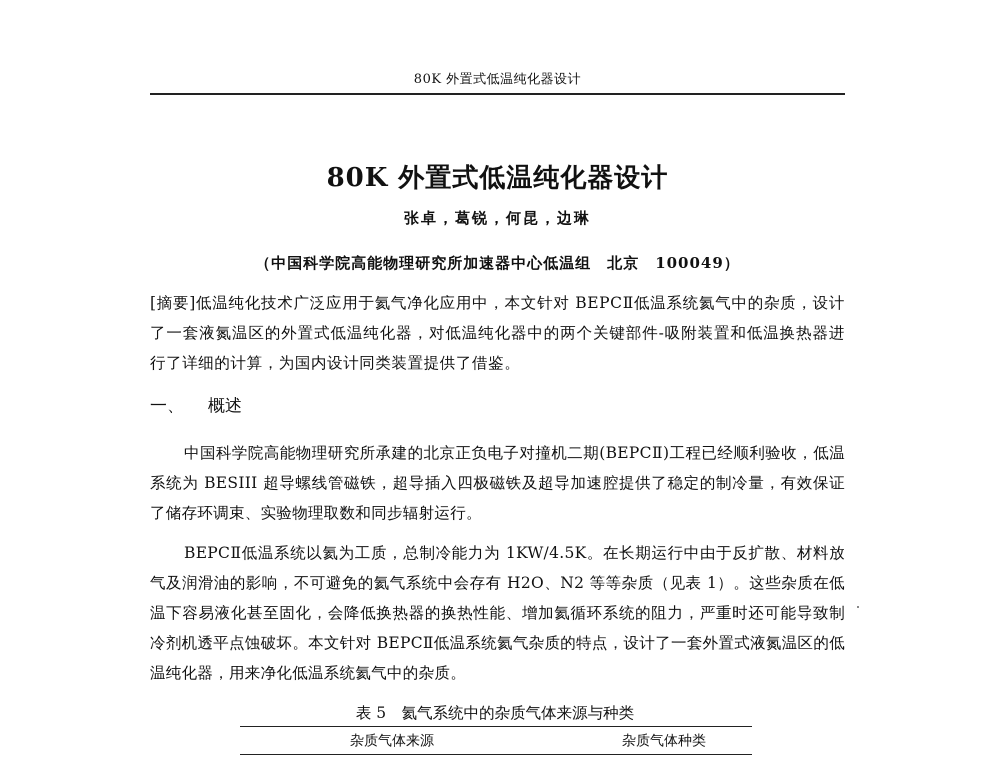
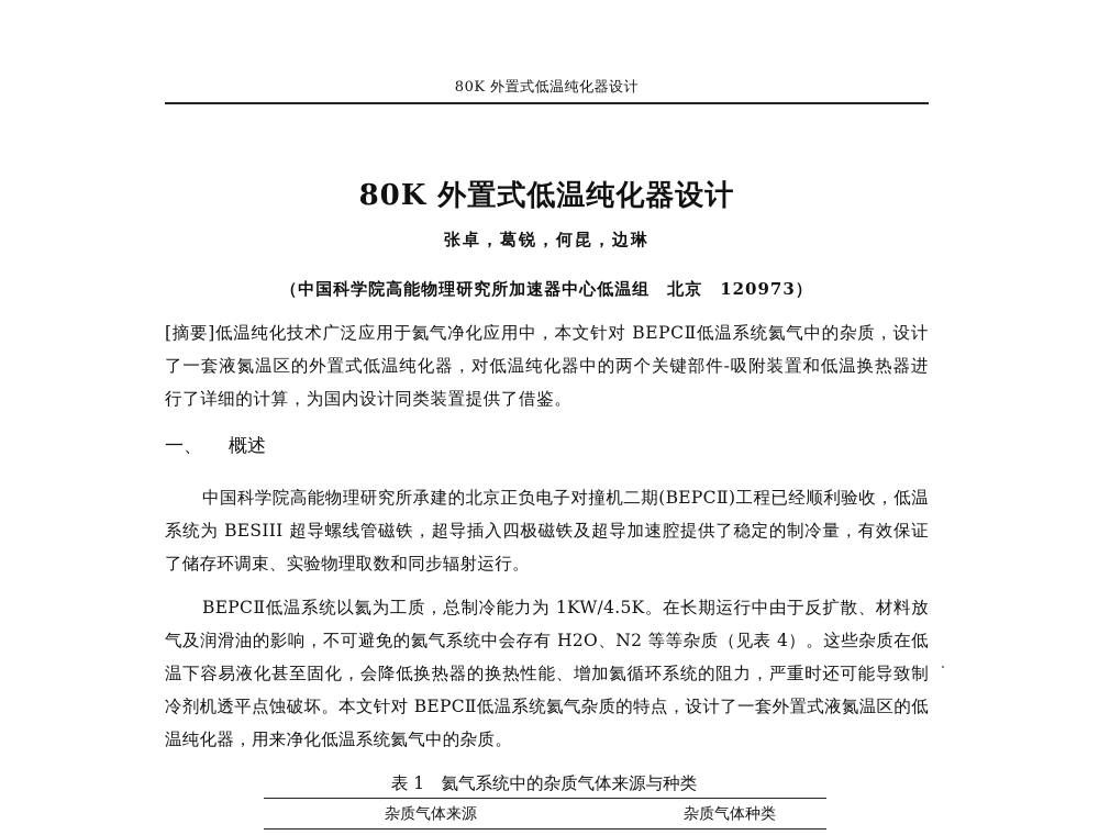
  80K 外置式低温纯化器设计
  80K 外置式低温纯化器设计
  张卓，葛锐，何昆，边琳
- （中国科学院高能物理研究所加速器中心低温组 北京 100049）
+ （中国科学院高能物理研究所加速器中心低温组 北京 120973）
  [摘要]低温纯化技术广泛应用于氦气净化应用中，本文针对 BEPCⅡ低温系统氦气中的杂质，设计了一套液氮温区的外置式低温纯化器，对低温纯化器中的两个关键部件-吸附装置和低温换热器进行了详细的计算，为国内设计同类装置提供了借鉴。
  一、 概述
  中国科学院高能物理研究所承建的北京正负电子对撞机二期(BEPCⅡ)工程已经顺利验收，低温系统为 BESIII 超导螺线管磁铁，超导插入四极磁铁及超导加速腔提供了稳定的制冷量，有效保证了储存环调束、实验物理取数和同步辐射运行。
- BEPCⅡ低温系统以氦为工质，总制冷能力为 1KW/4.5K。在长期运行中由于反扩散、材料放气及润滑油的影响，不可避免的氦气系统中会存有 H2O、N2 等等杂质（见表 1）。这些杂质在低温下容易液化甚至固化，会降低换热器的换热性能、增加氦循环系统的阻力，严重时还可能导致制冷剂机透平点蚀破坏。本文针对 BEPCⅡ低温系统氦气杂质的特点，设计了一套外置式液氮温区的低温纯化器，用来净化低温系统氦气中的杂质。
+ BEPCⅡ低温系统以氦为工质，总制冷能力为 1KW/4.5K。在长期运行中由于反扩散、材料放气及润滑油的影响，不可避免的氦气系统中会存有 H2O、N2 等等杂质（见表 4）。这些杂质在低温下容易液化甚至固化，会降低换热器的换热性能、增加氦循环系统的阻力，严重时还可能导致制冷剂机透平点蚀破坏。本文针对 BEPCⅡ低温系统氦气杂质的特点，设计了一套外置式液氮温区的低温纯化器，用来净化低温系统氦气中的杂质。
- 表 5 氦气系统中的杂质气体来源与种类
+ 表 1 氦气系统中的杂质气体来源与种类
  杂质气体来源
  杂质气体种类
